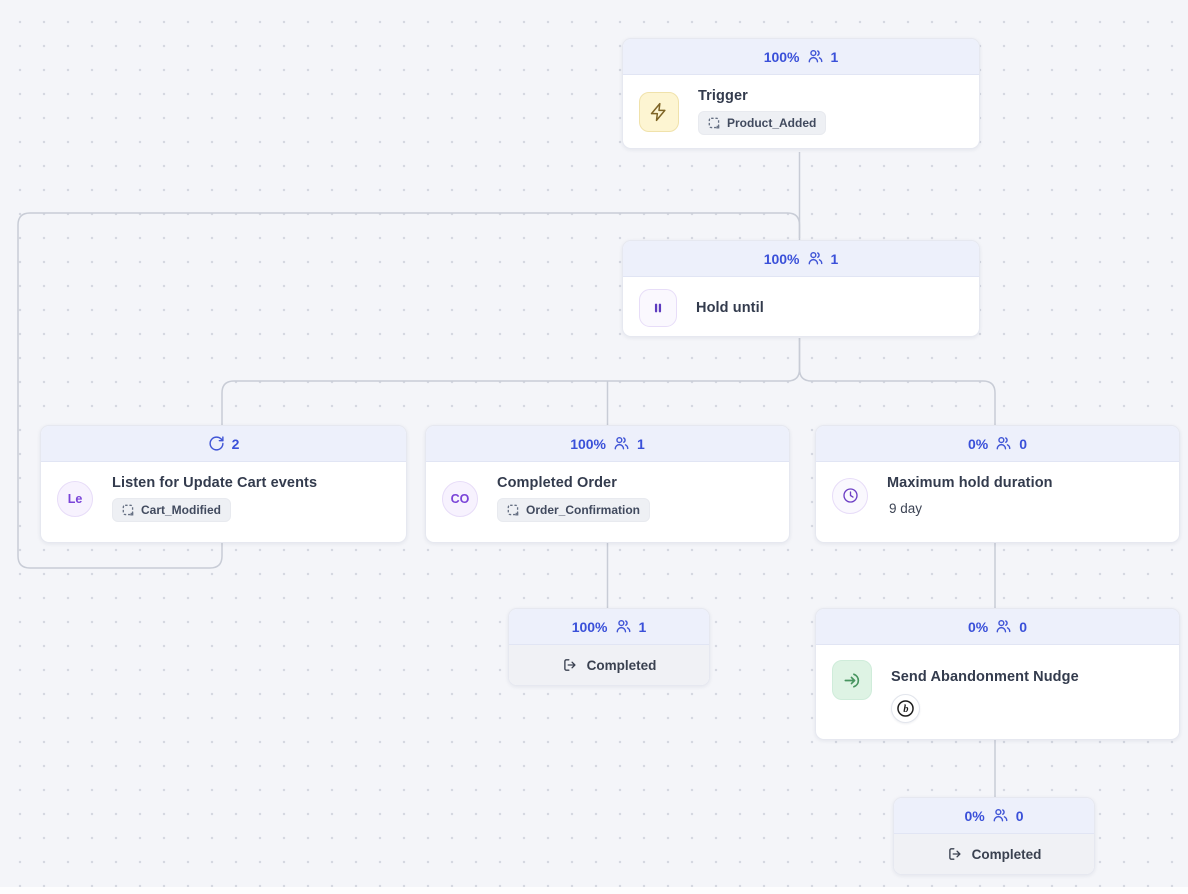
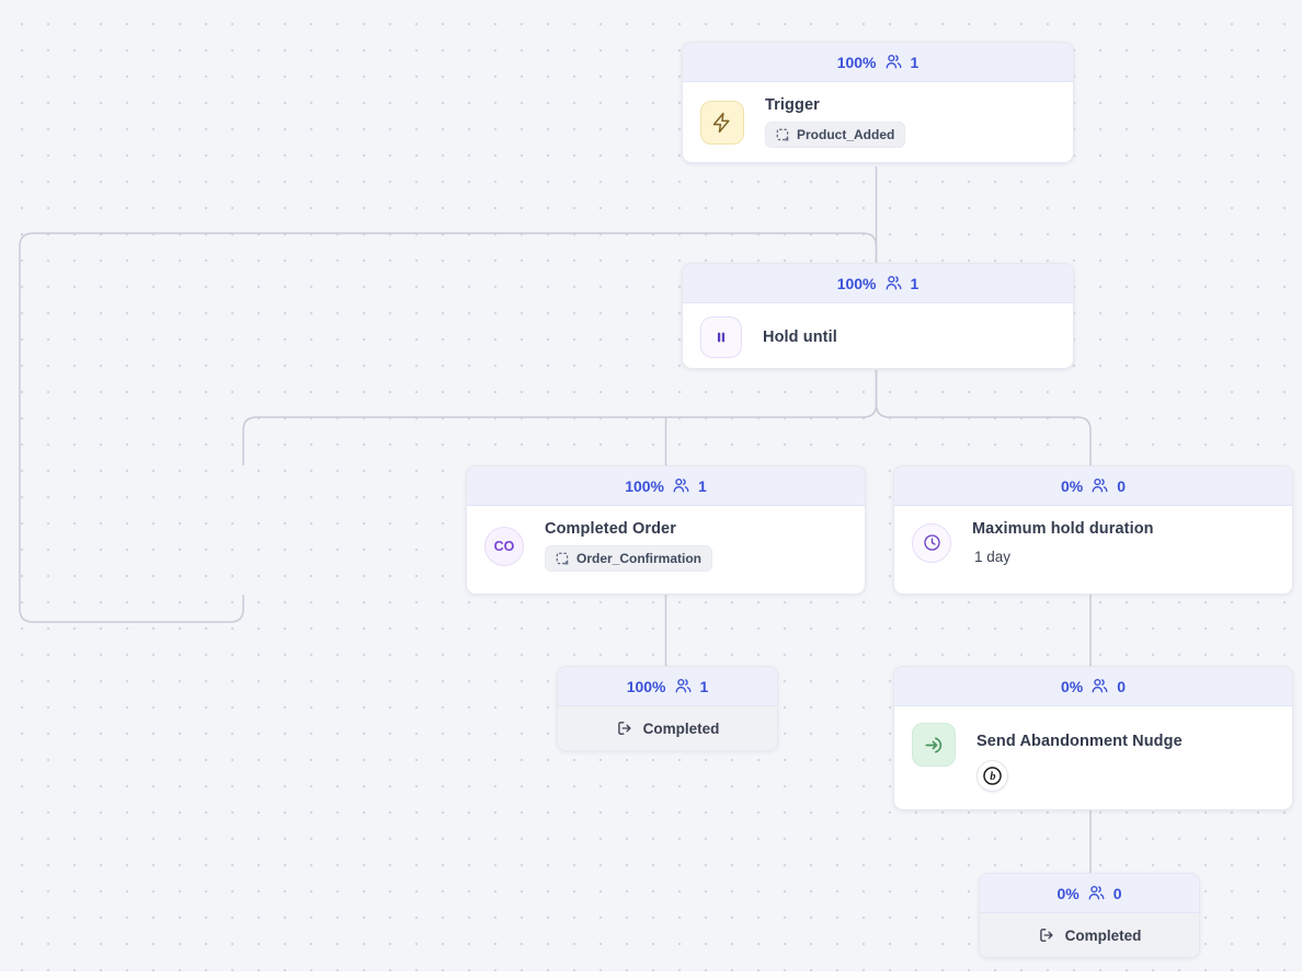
  100%
  1
  Trigger
  Product_Added
  100%
  1
  Hold until
- 2
- Le
- Listen for Update Cart events
- Cart_Modified
  100%
  1
  CO
  Completed Order
  Order_Confirmation
  0%
  0
  Maximum hold duration
- 9 day
+ 1 day
  100%
  1
  Completed
  0%
  0
  Send Abandonment Nudge
  b
  0%
  0
  Completed
